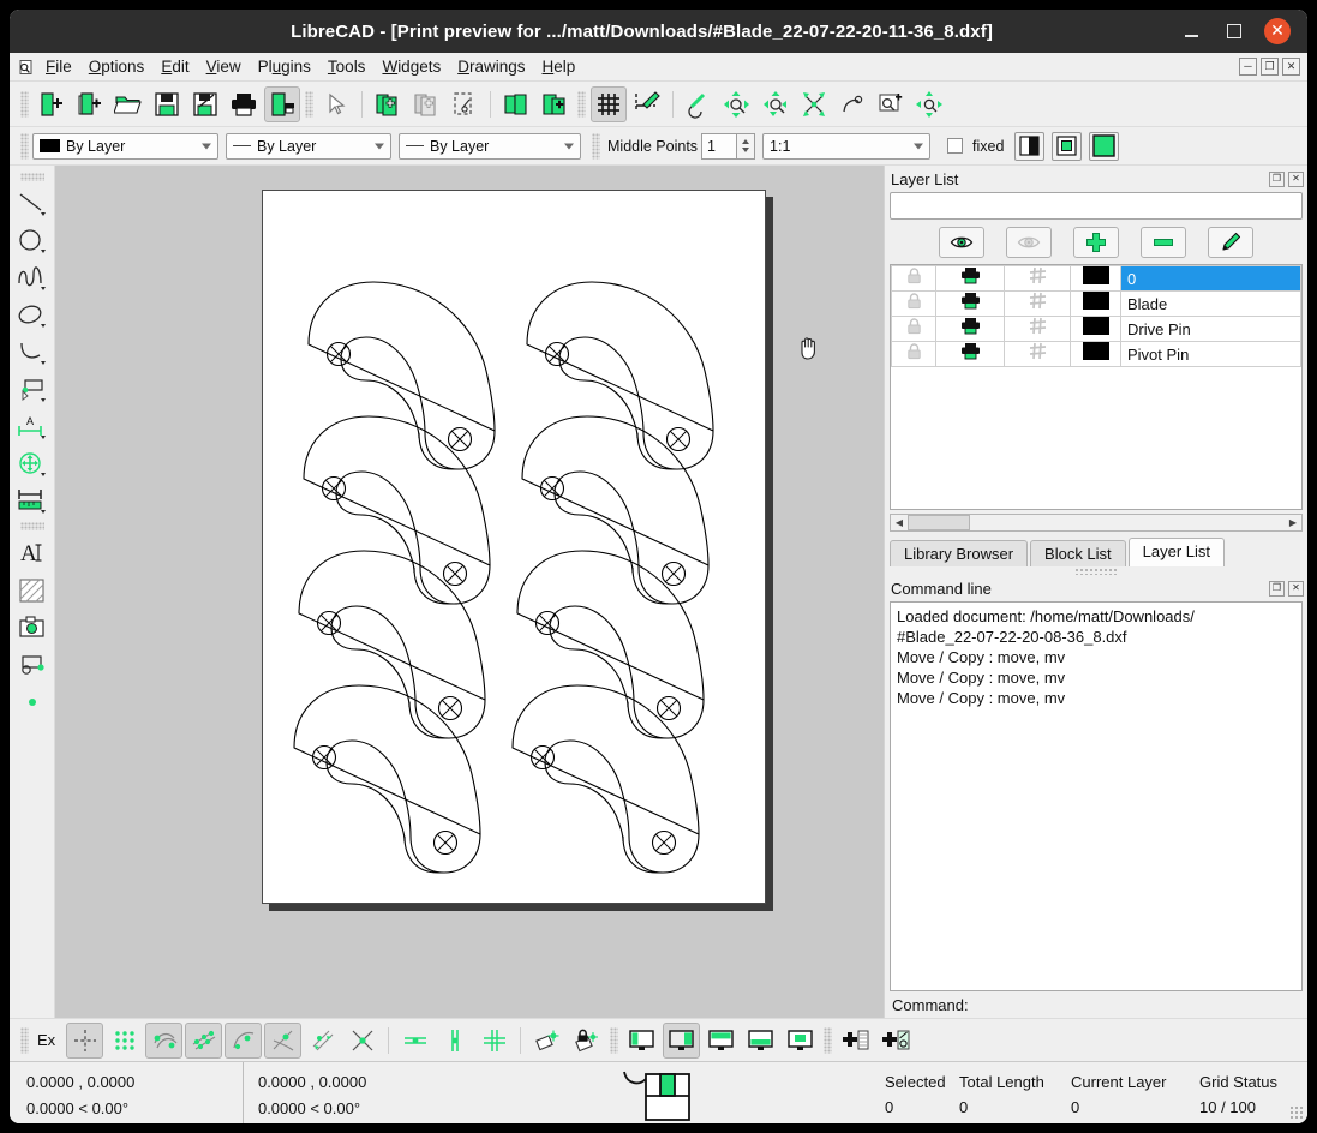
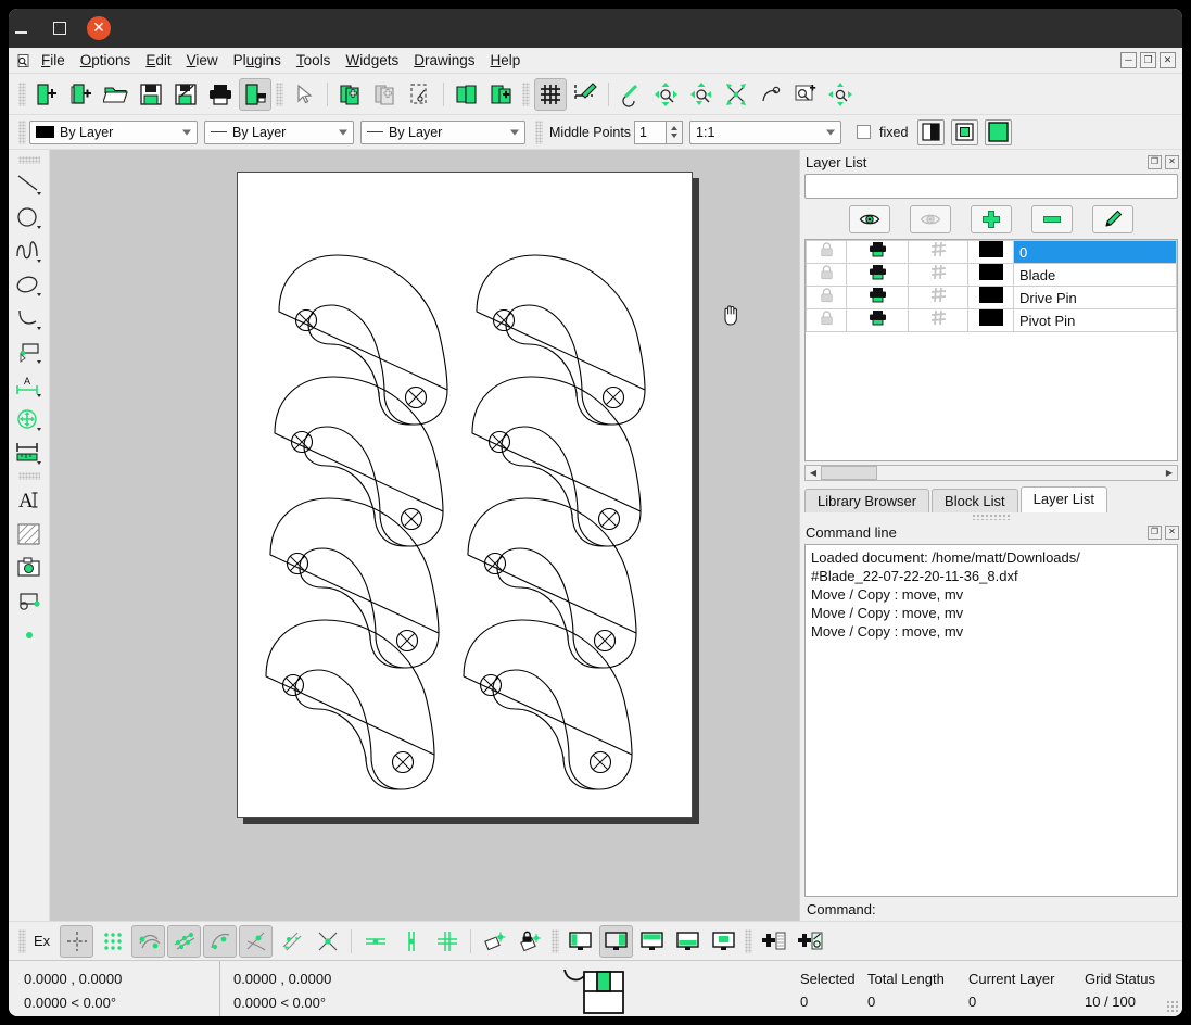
- LibreCAD - [Print preview for .../matt/Downloads/#Blade_22-07-22-20-11-36_8.dxf]
  ✕
  File
  Options
  Edit
  View
  Plugins
  Tools
  Widgets
  Drawings
  Help
  ─
  ❐
  ✕
  By Layer
  By Layer
  By Layer
  Middle Points
  1
  1:1
  fixed
  A
  A
  Layer List
  ❐
  ✕
  				0
  				Blade
  				Drive Pin
  				Pivot Pin
  ◀
  ▶
  Library Browser
  Block List
  Layer List
  Command line
  ❐
  ✕
  Loaded document: /home/matt/Downloads/
- #Blade_22-07-22-20-08-36_8.dxf
+ #Blade_22-07-22-20-11-36_8.dxf
  Move / Copy : move, mv
  Move / Copy : move, mv
  Move / Copy : move, mv
  Command:
  Ex
  0.0000 , 0.0000
  0.0000 < 0.00°
  0.0000 , 0.0000
  0.0000 < 0.00°
  Selected
  0
  Total Length
  0
  Current Layer
  0
  Grid Status
  10 / 100
